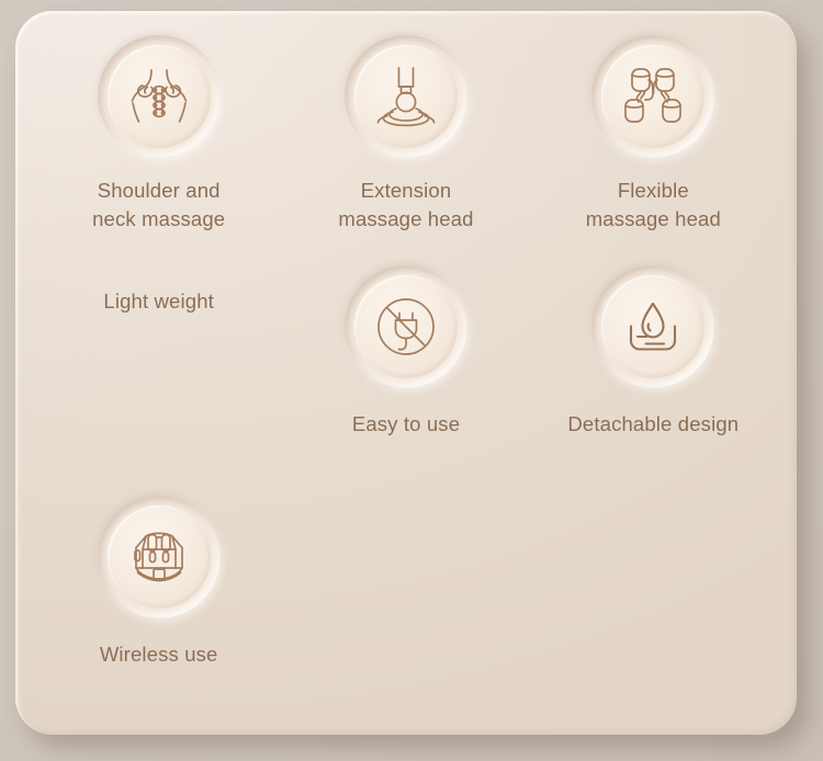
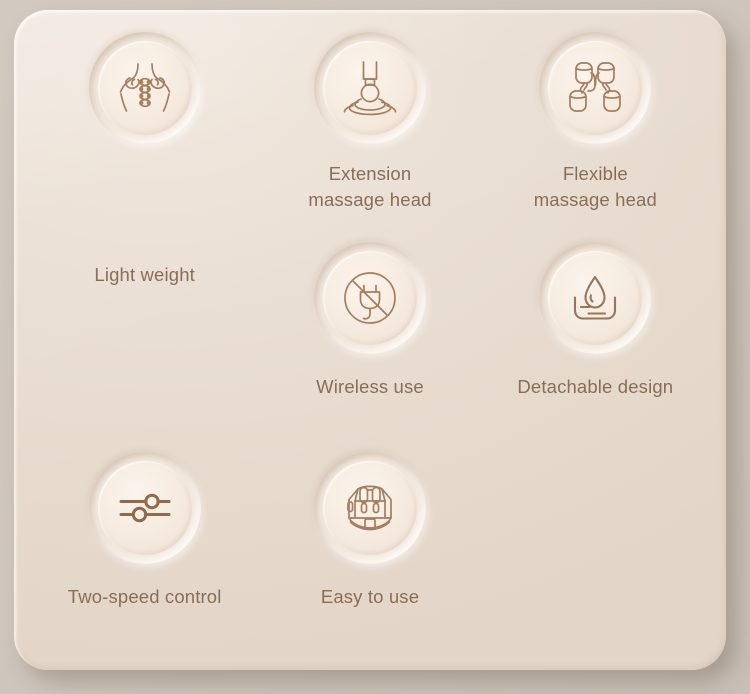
- Shoulder and
- neck massage
  Extension
  massage head
  Flexible
  massage head
  Light weight
- Easy to use
+ Wireless use
  Detachable design
+ Two-speed control
- Wireless use
+ Easy to use
